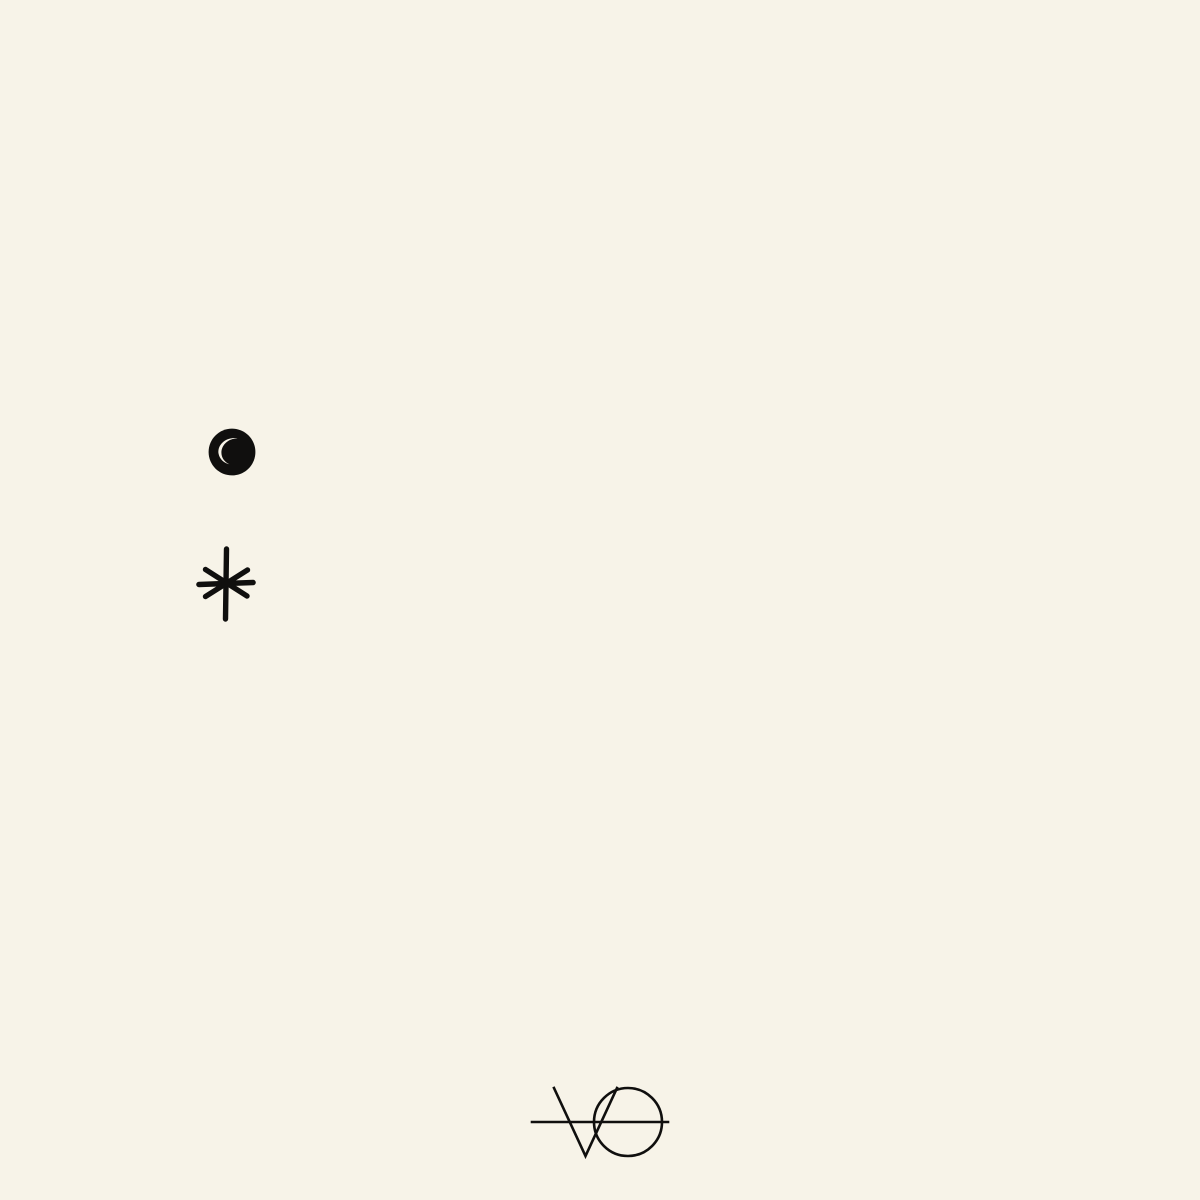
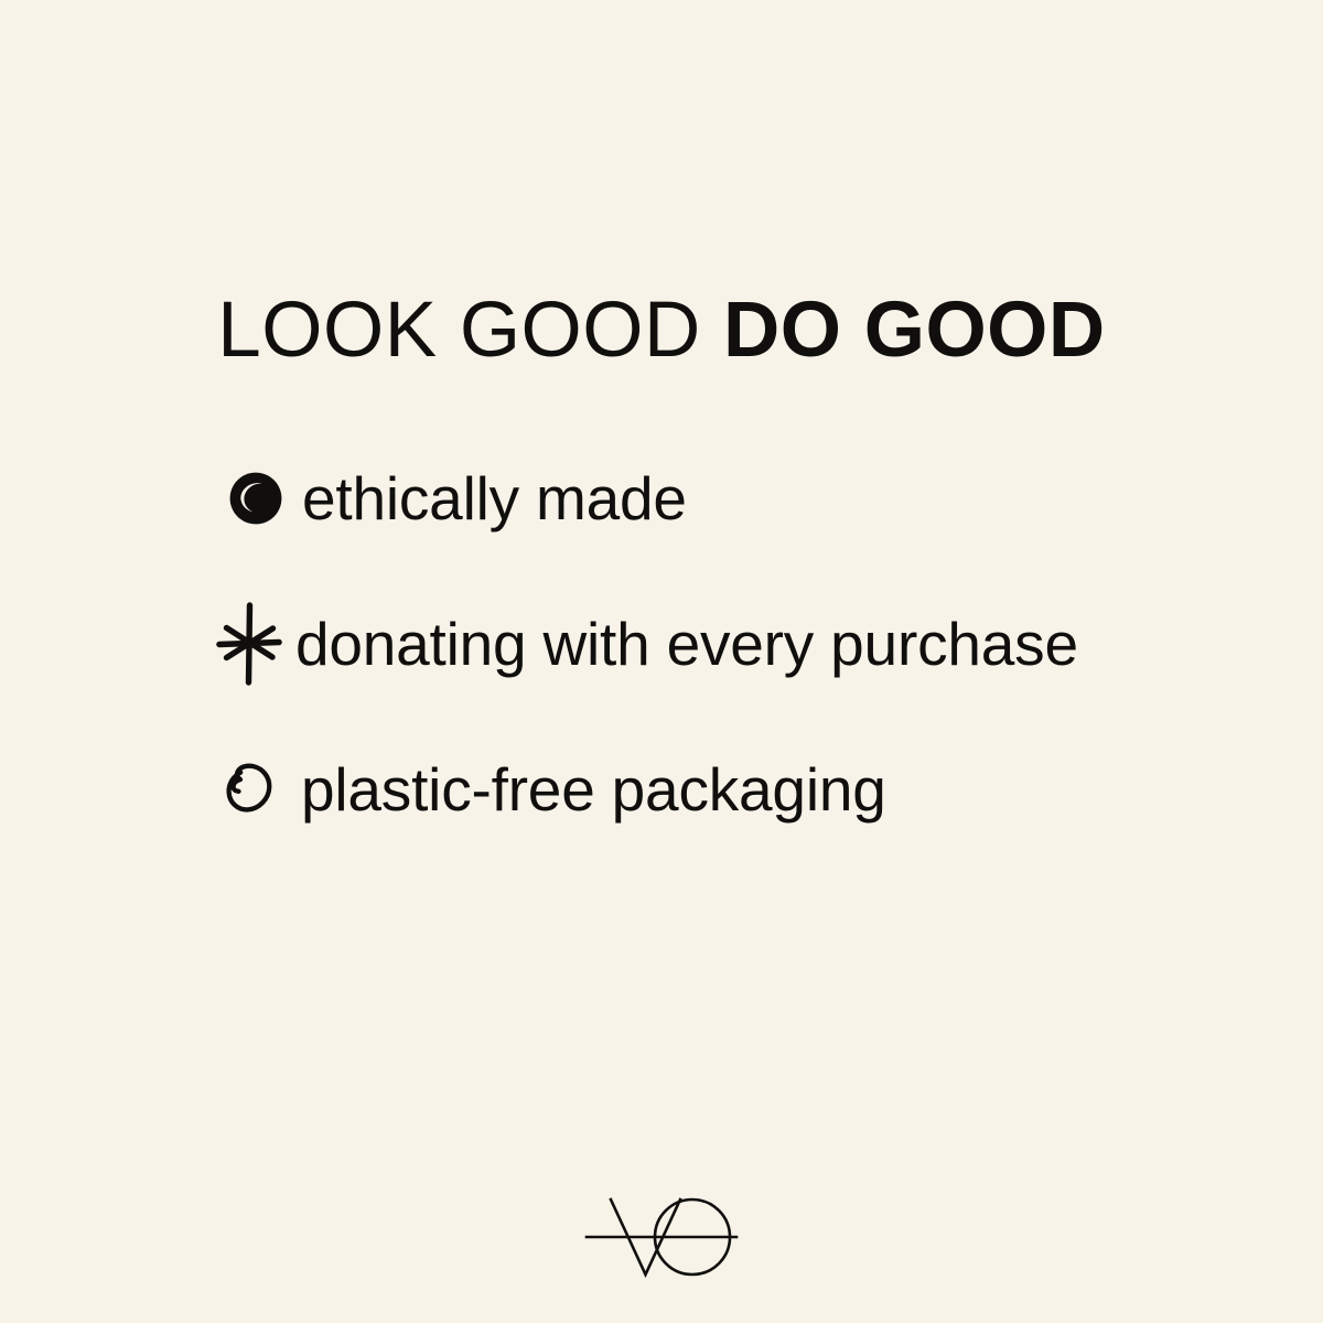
+ LOOK GOOD DO GOOD
+ ethically made
+ donating with every purchase
+ plastic-free packaging
